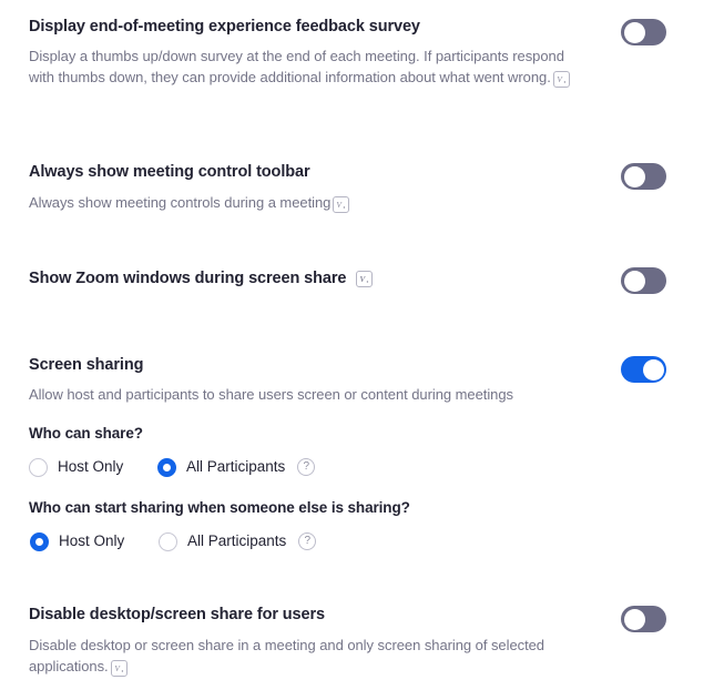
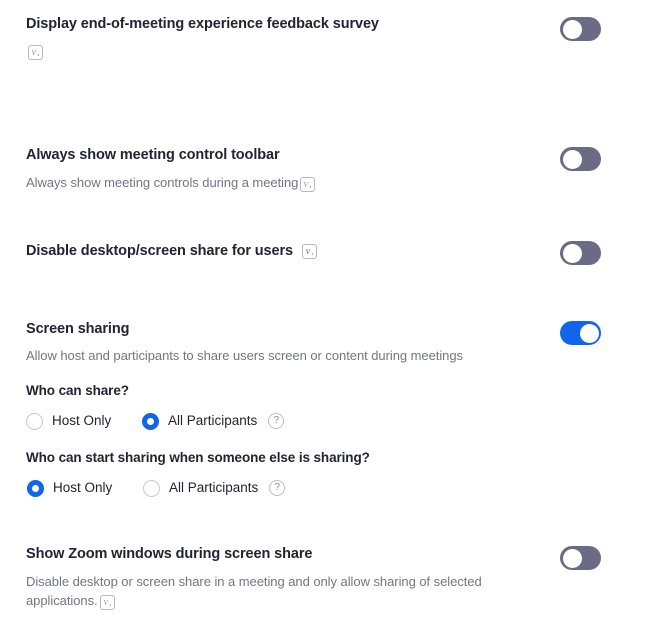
  Display end-of-meeting experience feedback survey
- Display a thumbs up/down survey at the end of each meeting. If participants respond with thumbs down, they can provide additional information about what went wrong.
  V
  Always show meeting control toolbar
  Always show meeting controls during a meeting
  V
- Show Zoom windows during screen share
+ Disable desktop/screen share for users
  V
  Screen sharing
  Allow host and participants to share users screen or content during meetings
  Who can share?
  Host Only
  All Participants
  ?
  Who can start sharing when someone else is sharing?
  Host Only
  All Participants
  ?
- Disable desktop/screen share for users
+ Show Zoom windows during screen share
- Disable desktop or screen share in a meeting and only screen sharing of selected applications.
+ Disable desktop or screen share in a meeting and only allow sharing of selected applications.
  V
